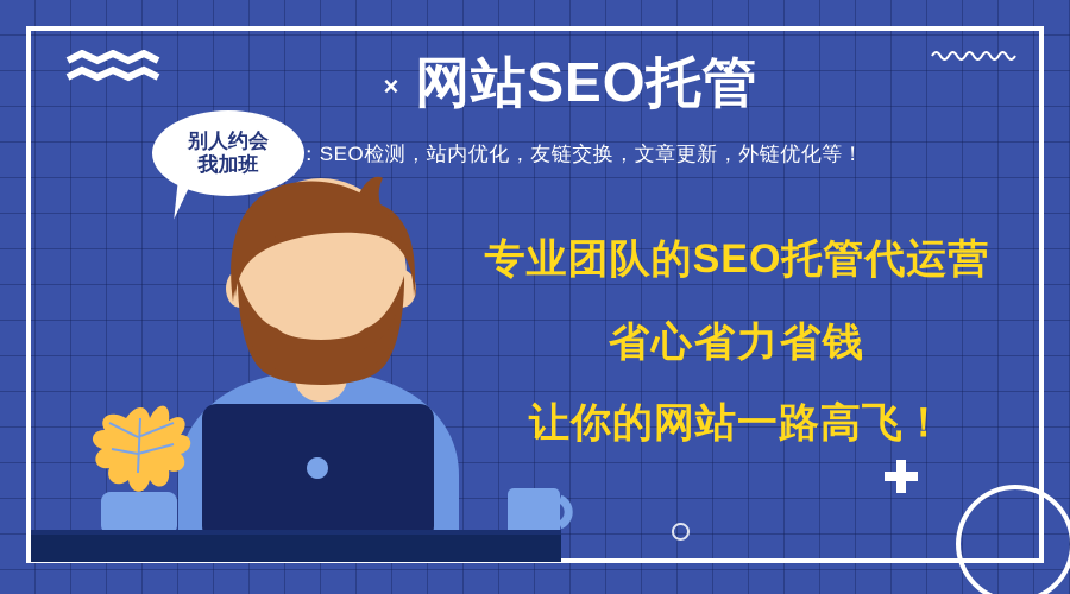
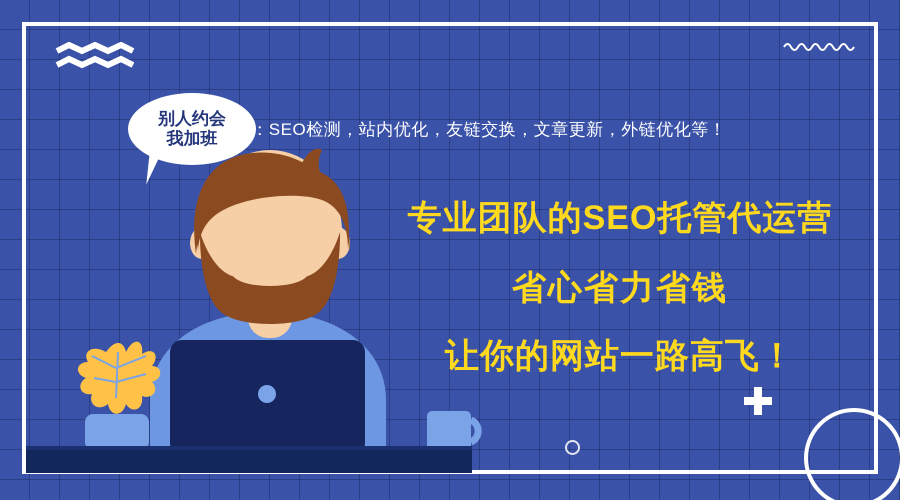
  别人约会
  我加班
- ×
- 网站SEO托管
  ：SEO检测，站内优化，友链交换，文章更新，外链优化等！
  专业团队的SEO托管代运营
  省心省力省钱
  让你的网站一路高飞！
